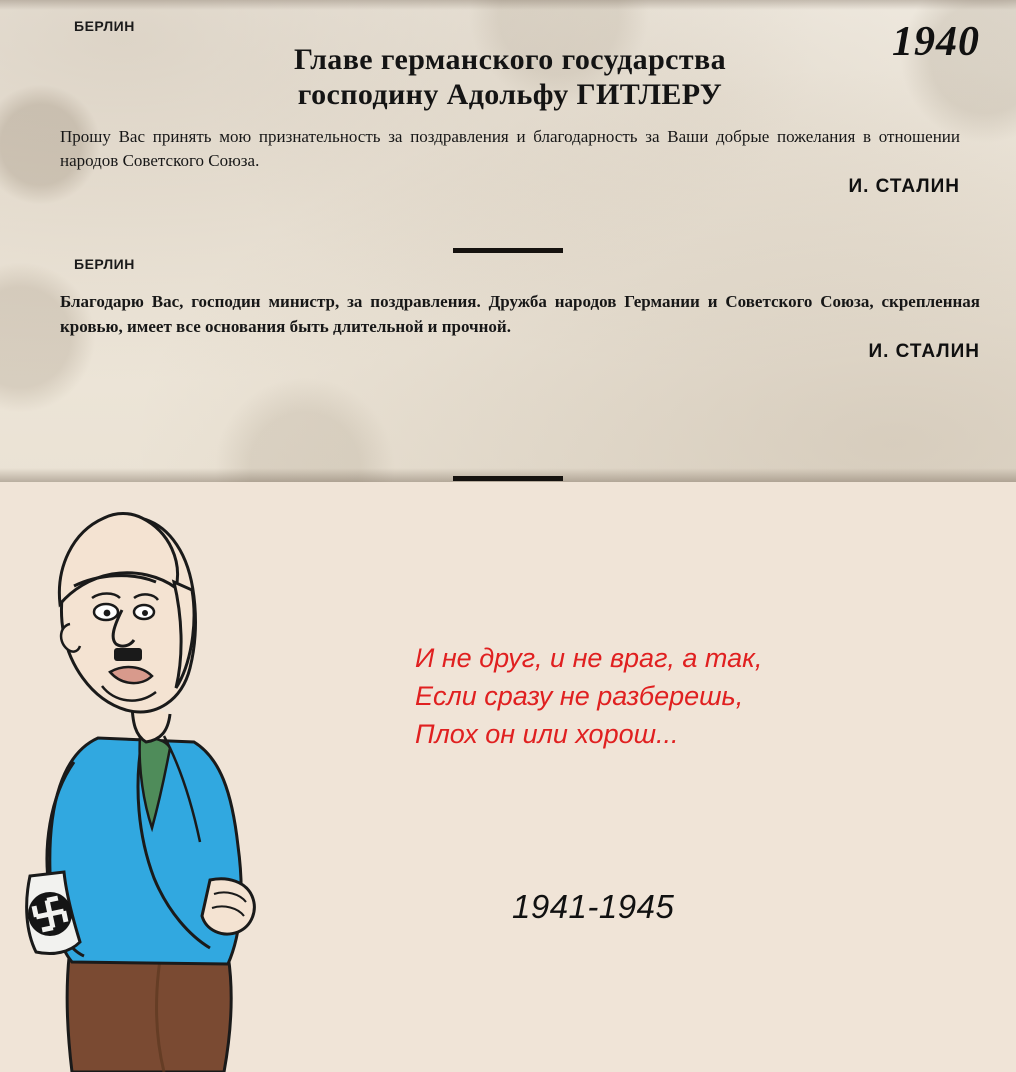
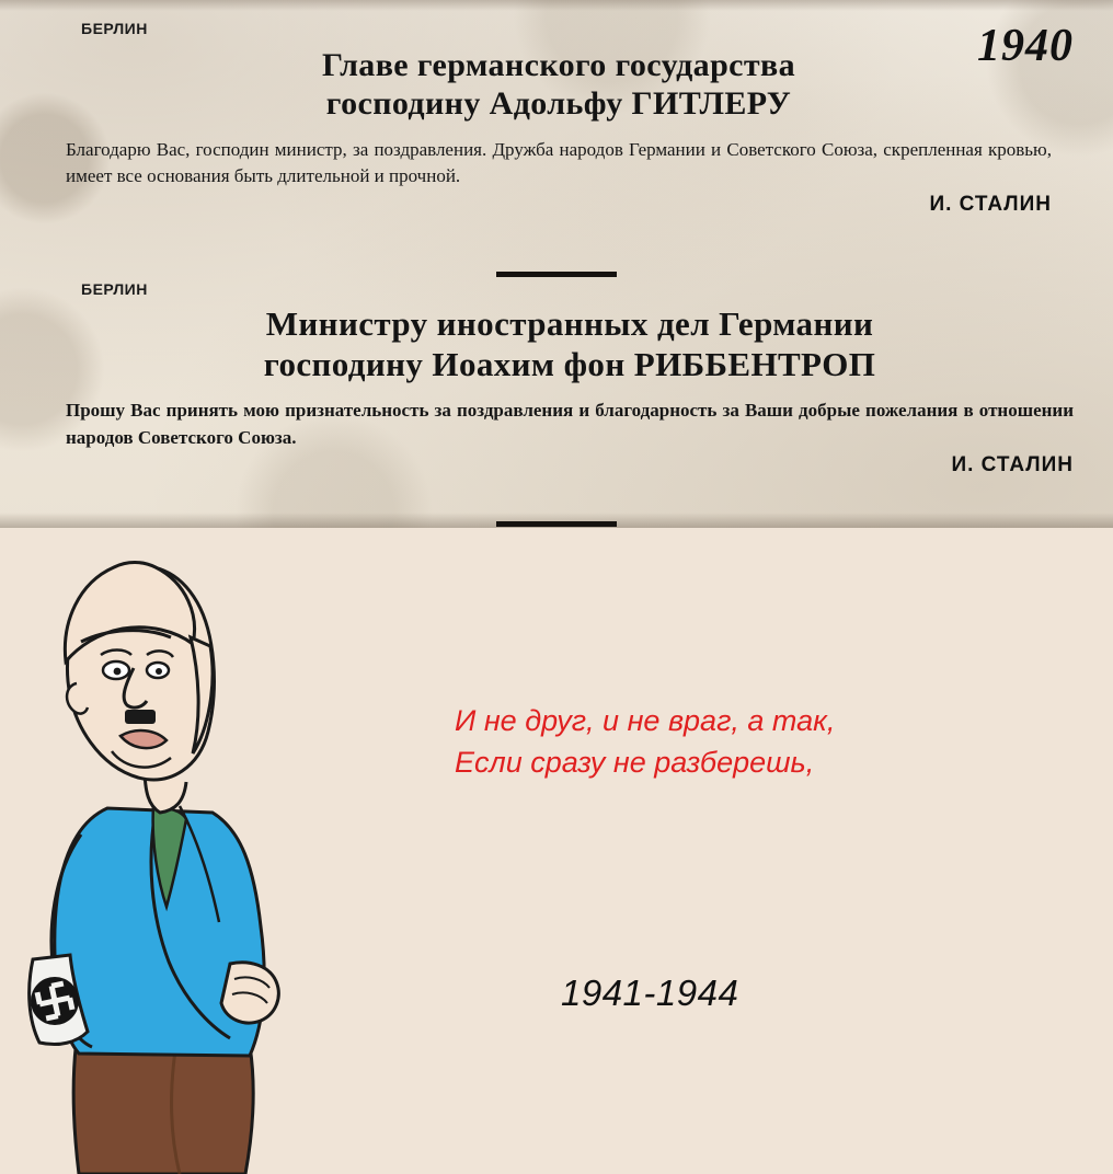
  1940
  БЕРЛИН
  Главе германского государства
  господину Адольфу ГИТЛЕРУ
- Прошу Вас принять мою признательность за поздравления и благодарность за Ваши добрые пожелания в отношении народов Советского Союза.
+ Благодарю Вас, господин министр, за поздравления. Дружба народов Германии и Советского Союза, скрепленная кровью, имеет все основания быть длительной и прочной.
  И. СТАЛИН
  БЕРЛИН
+ Министру иностранных дел Германии
+ господину Иоахим фон РИББЕНТРОП
- Благодарю Вас, господин министр, за поздравления. Дружба народов Германии и Советского Союза, скрепленная кровью, имеет все основания быть длительной и прочной.
+ Прошу Вас принять мою признательность за поздравления и благодарность за Ваши добрые пожелания в отношении народов Советского Союза.
  И. СТАЛИН
  И не друг, и не враг, а так,
  Если сразу не разберешь,
- Плох он или хорош...
- 1941-1945
+ 1941-1944
